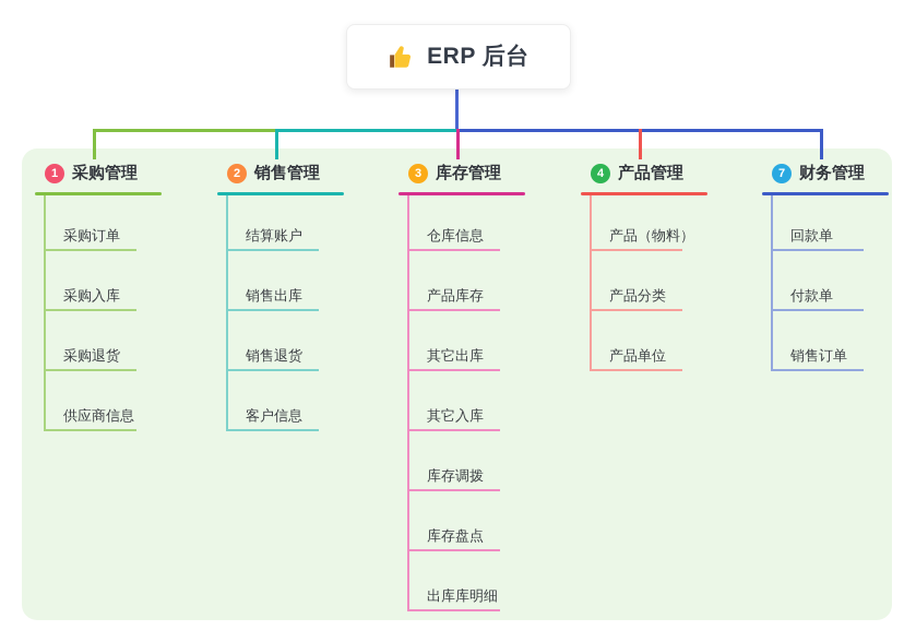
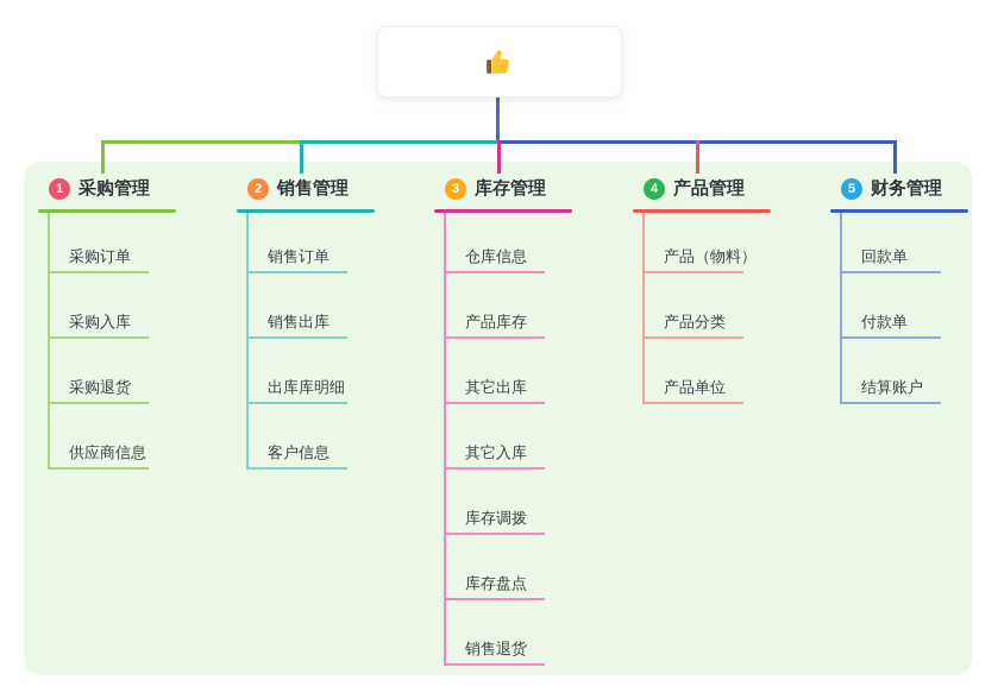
- ERP 后台
  1
  采购管理
  采购订单
  采购入库
  采购退货
  供应商信息
  2
  销售管理
- 结算账户
+ 销售订单
  销售出库
- 销售退货
+ 出库库明细
  客户信息
  3
  库存管理
  仓库信息
  产品库存
  其它出库
  其它入库
  库存调拨
  库存盘点
- 出库库明细
+ 销售退货
  4
  产品管理
  产品（物料）
  产品分类
  产品单位
- 7
+ 5
  财务管理
  回款单
  付款单
- 销售订单
+ 结算账户
